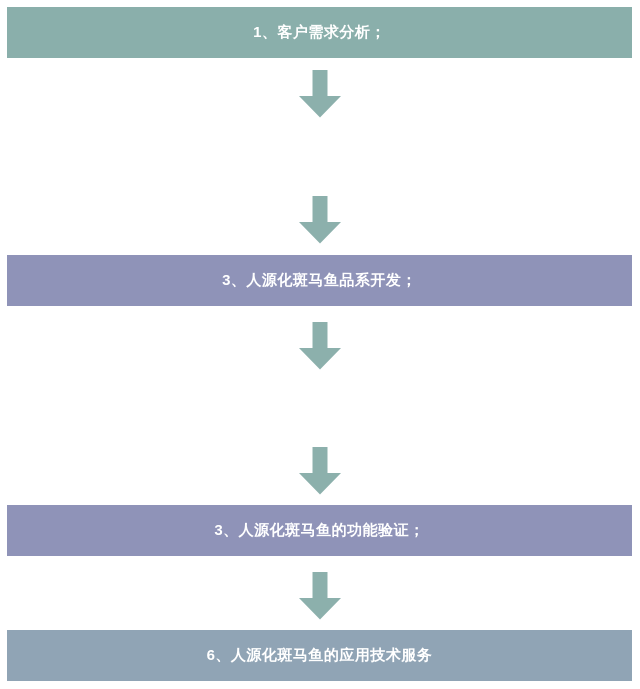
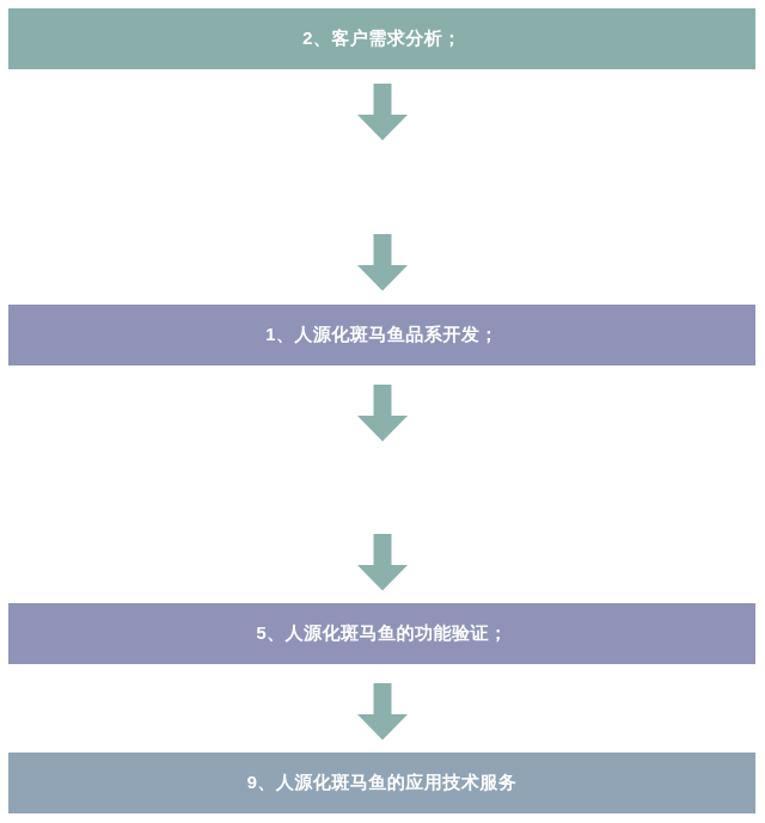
- 1、客户需求分析；
+ 2、客户需求分析；
- 3、人源化斑马鱼品系开发；
+ 1、人源化斑马鱼品系开发；
- 3、人源化斑马鱼的功能验证；
+ 5、人源化斑马鱼的功能验证；
- 6、人源化斑马鱼的应用技术服务
+ 9、人源化斑马鱼的应用技术服务
